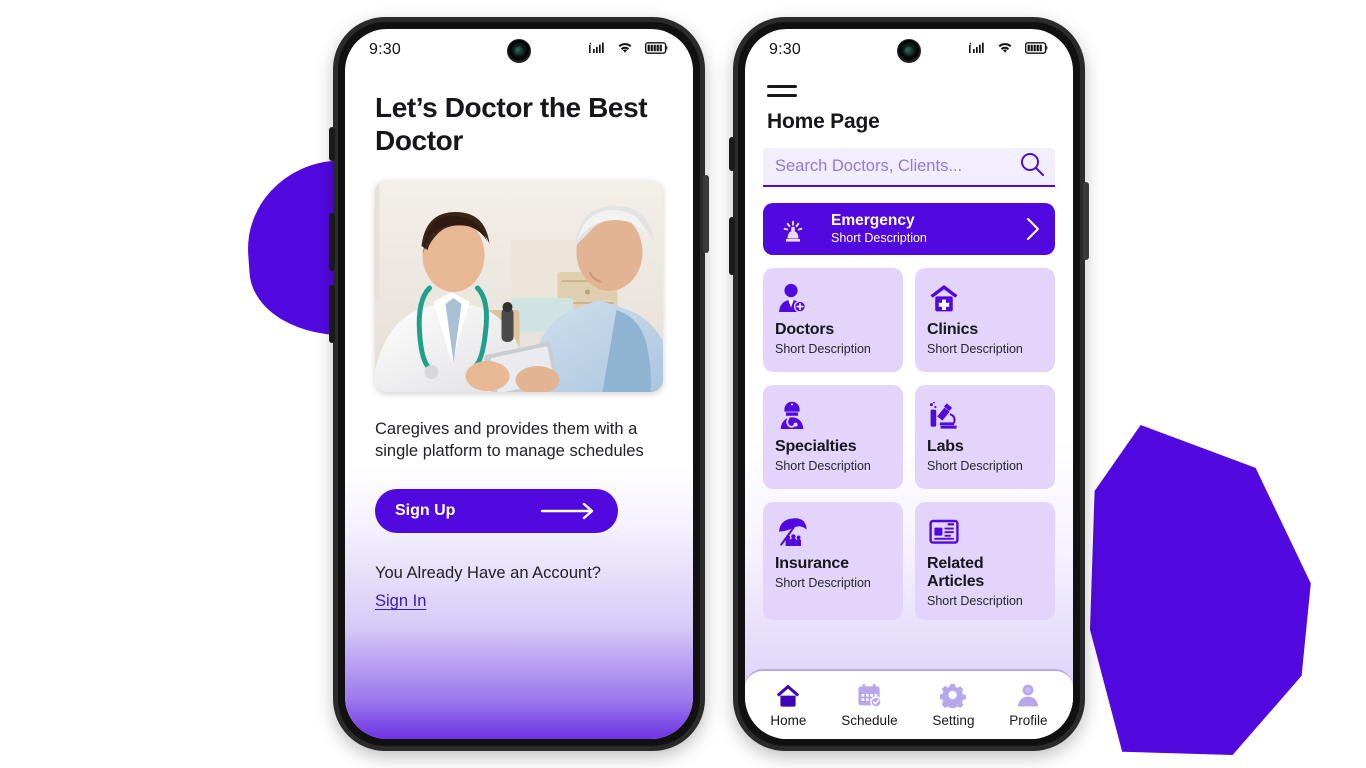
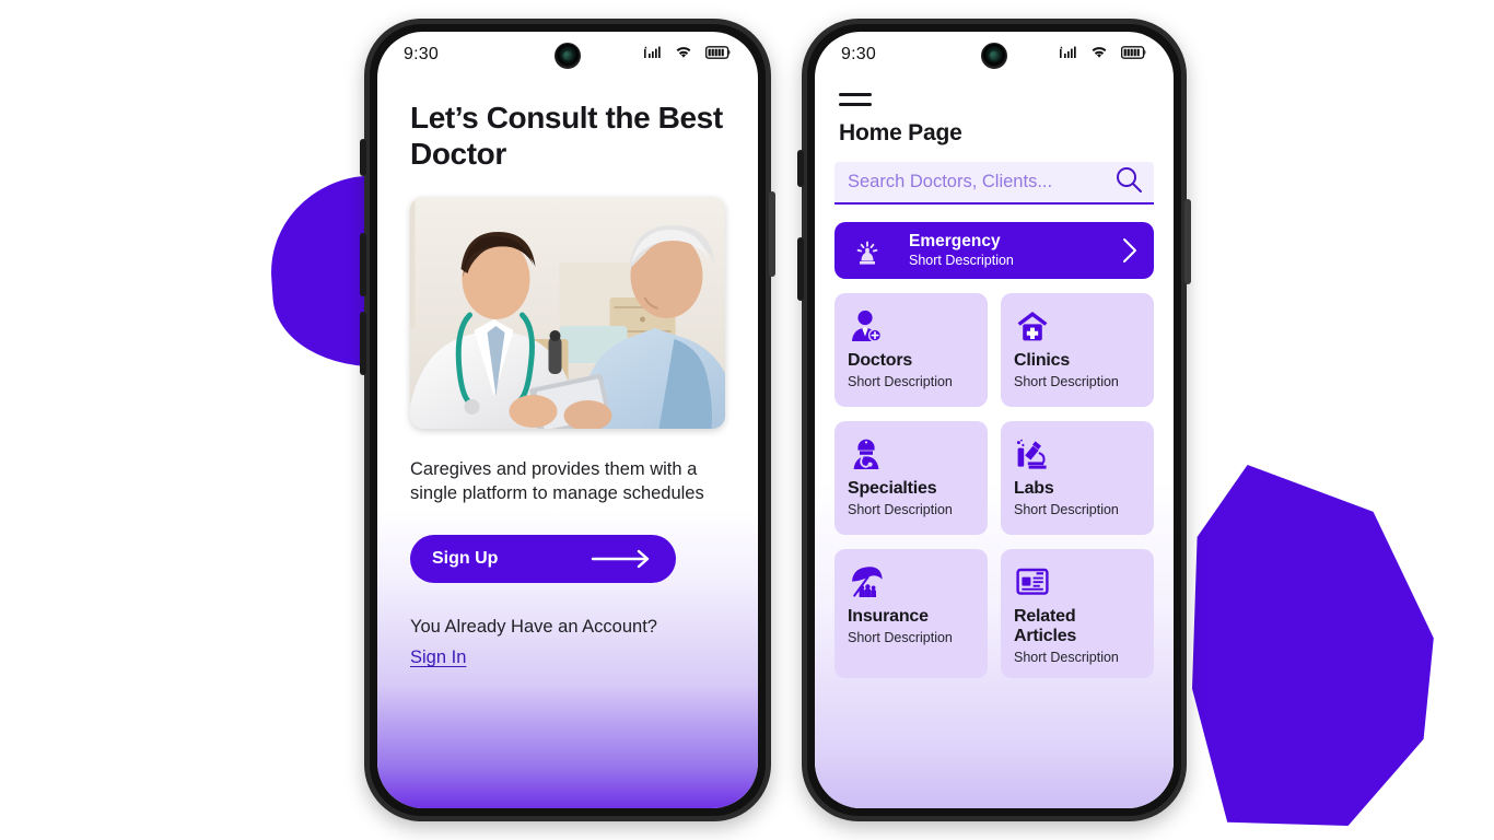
  9:30
- Let’s Doctor the Best Doctor
+ Let’s Consult the Best Doctor
  Caregives and provides them with a single platform to manage schedules
  Sign Up
  You Already Have an Account?
  Sign In
  9:30
  Home Page
  Search Doctors, Clients...
  Emergency
  Short Description
  Doctors
  Short Description
  Clinics
  Short Description
  Specialties
  Short Description
  Labs
  Short Description
  Insurance
  Short Description
  Related Articles
  Short Description
- Home
- Schedule
- Setting
- Profile
